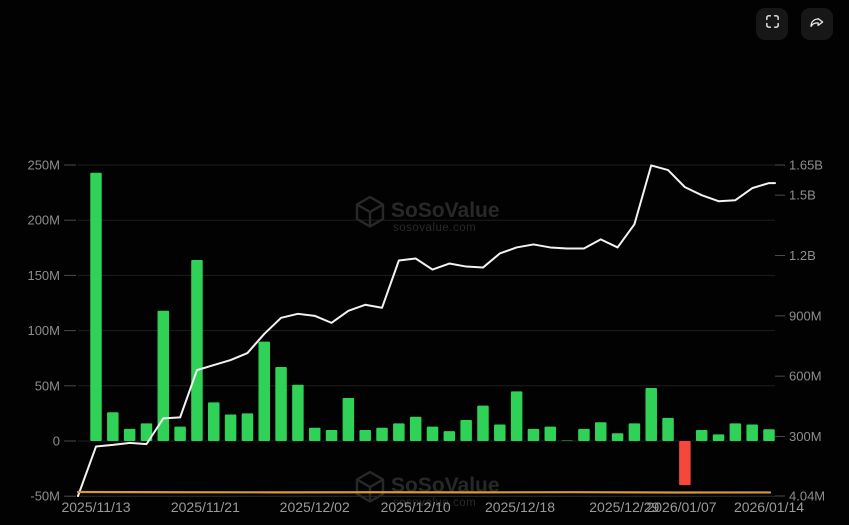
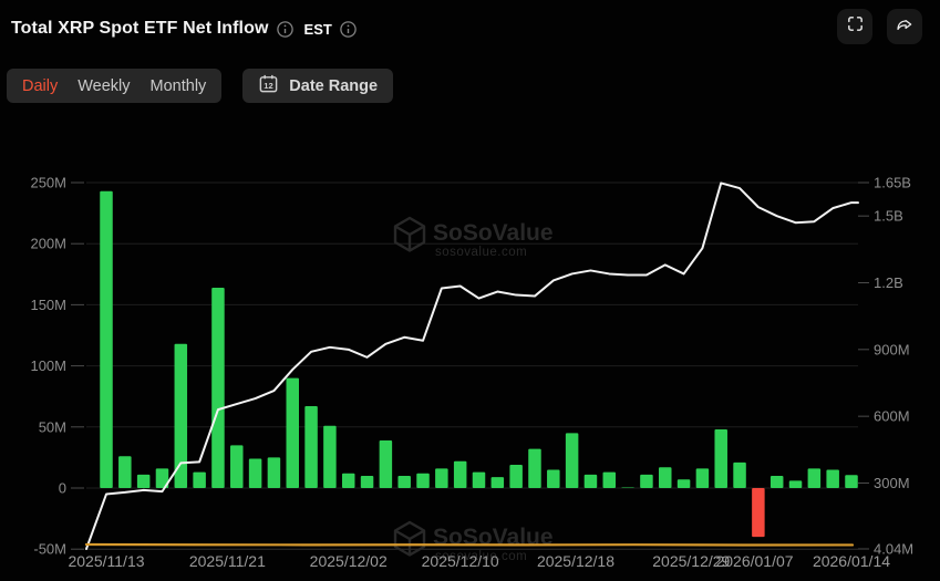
+ Total XRP Spot ETF Net Inflow
+ EST
+ Daily
+ Weekly
+ Monthly
+ 12
+ Date Range
  250M
  200M
  150M
  100M
  50M
  0
  -50M
  1.65B
  1.5B
  1.2B
  900M
  600M
  300M
  4.04M
  SoSoValue
  sosovalue.com
  SoSoValue
  sosovalue.com
  2025/11/13
  2025/11/21
  2025/12/02
  2025/12/10
  2025/12/18
  2025/12/29
  2026/01/07
  2026/01/14
